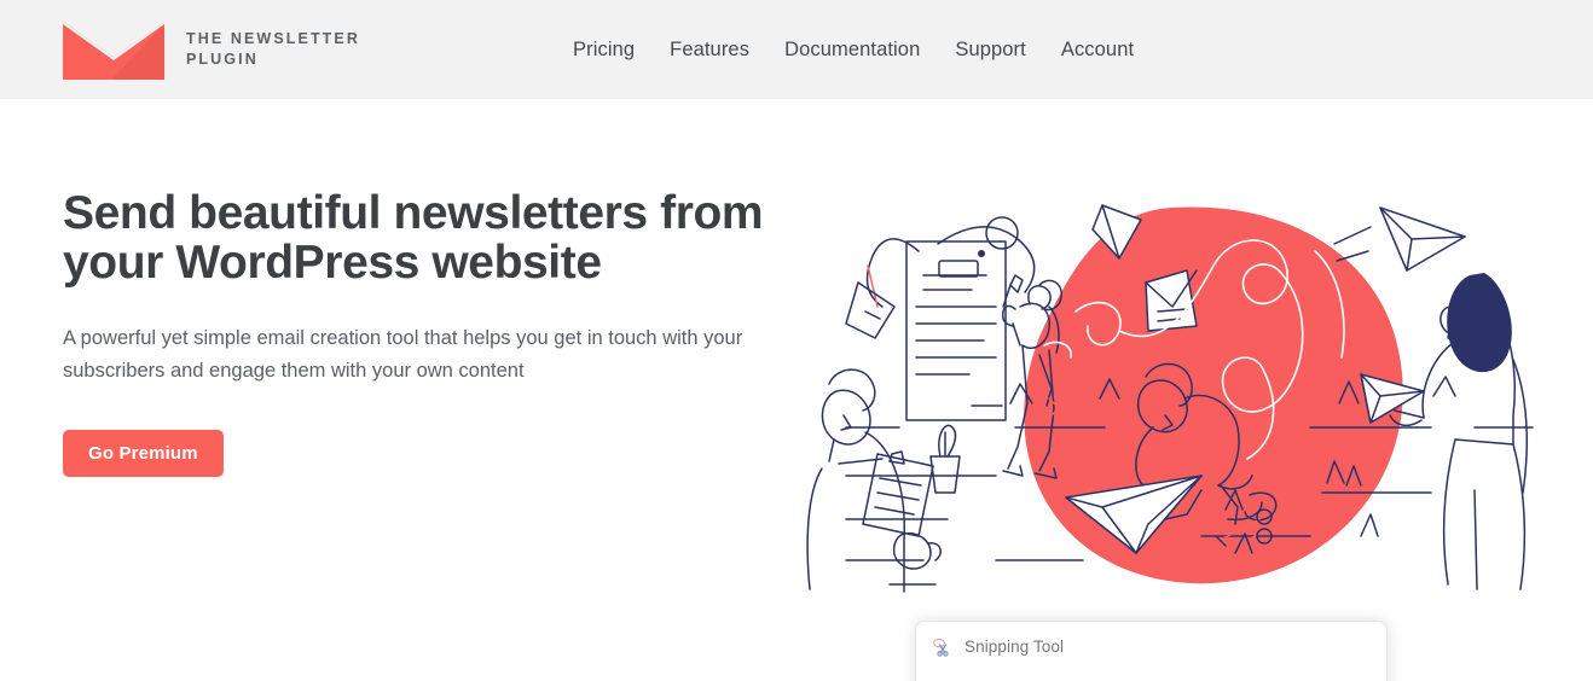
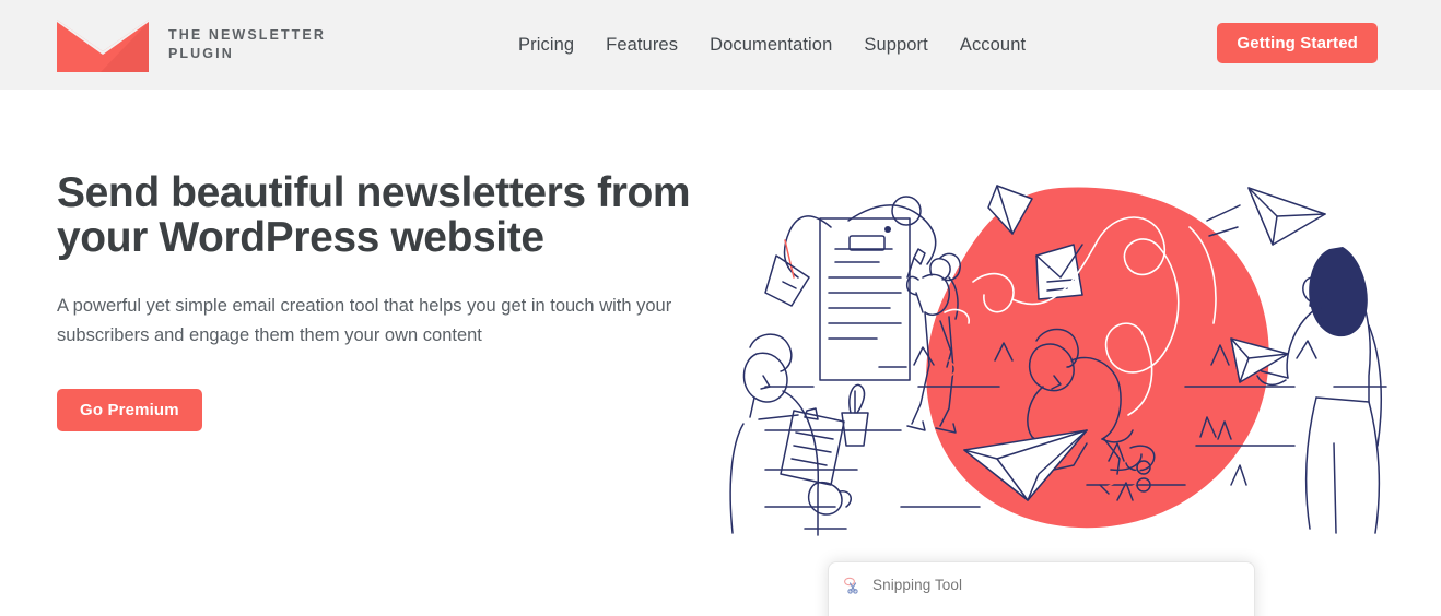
  THE NEWSLETTER
  PLUGIN
  Pricing
  Features
  Documentation
  Support
  Account
+ Getting Started
  Send beautiful newsletters from your WordPress website
- A powerful yet simple email creation tool that helps you get in touch with your subscribers and engage them with your own content
+ A powerful yet simple email creation tool that helps you get in touch with your subscribers and engage them them your own content
  Go Premium
  Snipping Tool
